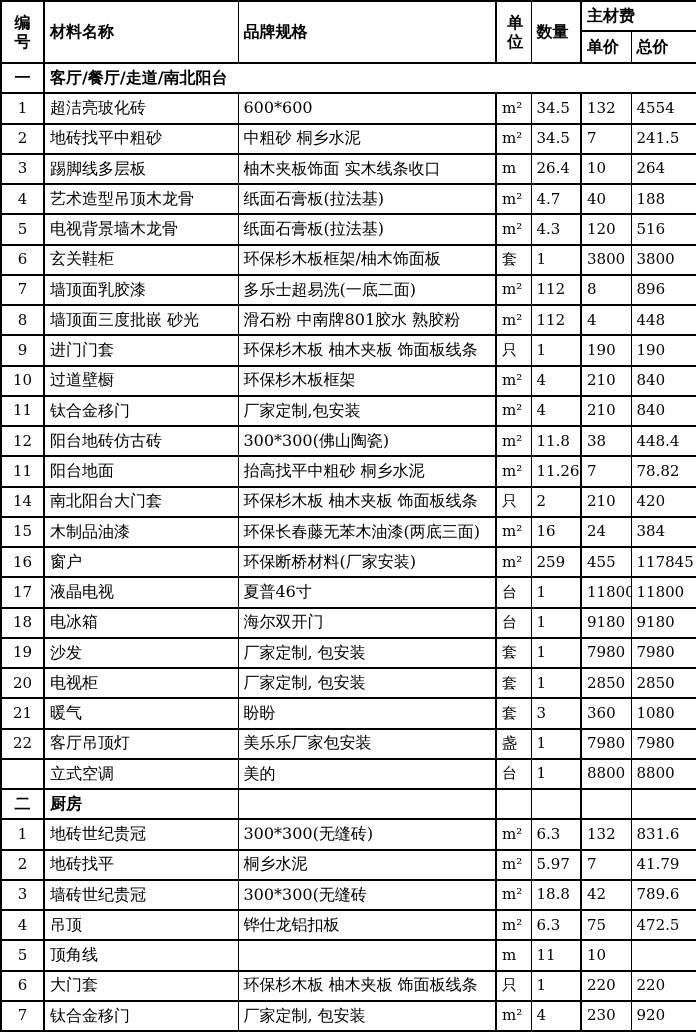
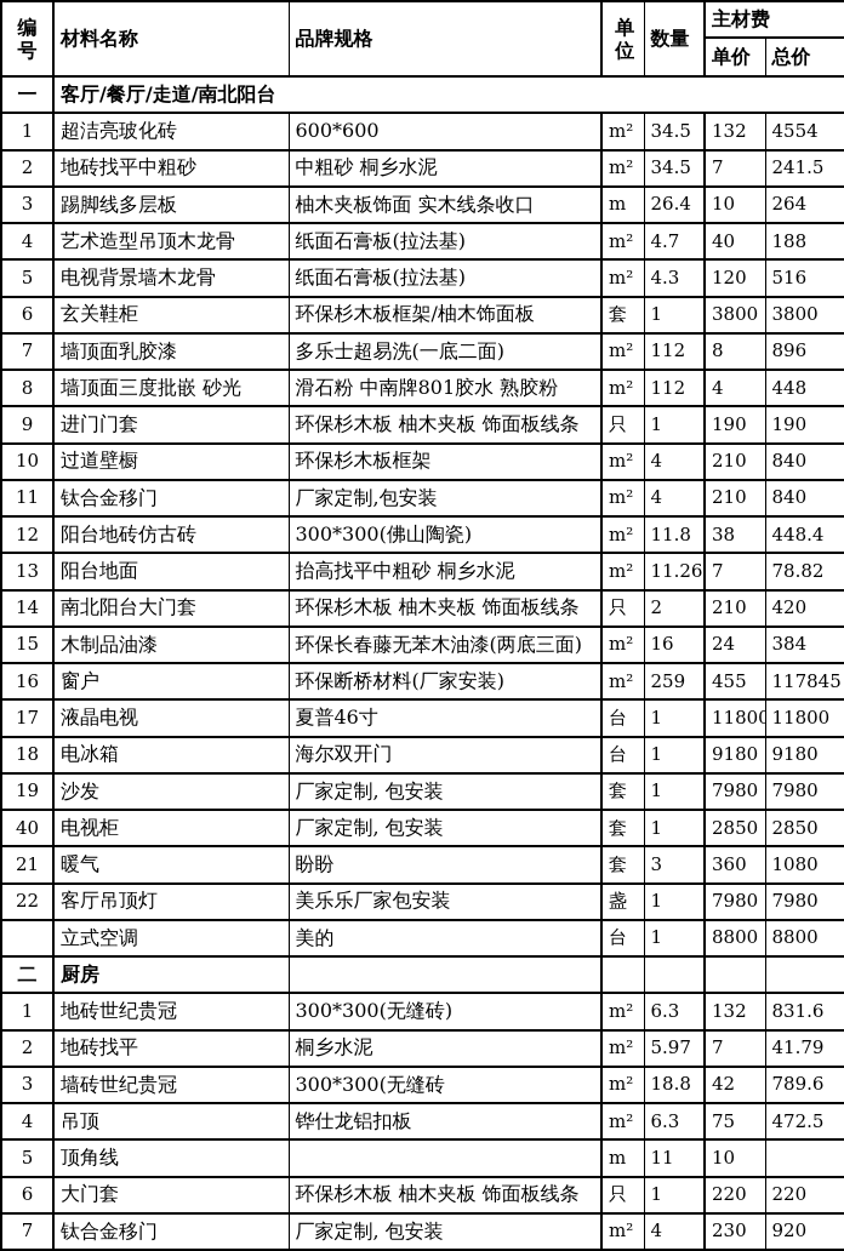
  编 号	材料名称	品牌规格	单 位	数量	主材费
  单价	总价
  一	客厅/餐厅/走道/南北阳台
  1	超洁亮玻化砖	600*600	m²	34.5	132	4554
  2	地砖找平中粗砂	中粗砂 桐乡水泥	m²	34.5	7	241.5
  3	踢脚线多层板	柚木夹板饰面 实木线条收口	m	26.4	10	264
  4	艺术造型吊顶木龙骨	纸面石膏板(拉法基)	m²	4.7	40	188
  5	电视背景墙木龙骨	纸面石膏板(拉法基)	m²	4.3	120	516
  6	玄关鞋柜	环保杉木板框架/柚木饰面板	套	1	3800	3800
  7	墙顶面乳胶漆	多乐士超易洗(一底二面)	m²	112	8	896
  8	墙顶面三度批嵌 砂光	滑石粉 中南牌801胶水 熟胶粉	m²	112	4	448
  9	进门门套	环保杉木板 柚木夹板 饰面板线条	只	1	190	190
  10	过道壁橱	环保杉木板框架	m²	4	210	840
  11	钛合金移门	厂家定制,包安装	m²	4	210	840
  12	阳台地砖仿古砖	300*300(佛山陶瓷)	m²	11.8	38	448.4
- 11	阳台地面	抬高找平中粗砂 桐乡水泥	m²	11.26	7	78.82
+ 13	阳台地面	抬高找平中粗砂 桐乡水泥	m²	11.26	7	78.82
  14	南北阳台大门套	环保杉木板 柚木夹板 饰面板线条	只	2	210	420
  15	木制品油漆	环保长春藤无苯木油漆(两底三面)	m²	16	24	384
  16	窗户	环保断桥材料(厂家安装)	m²	259	455	117845
  17	液晶电视	夏普46寸	台	1	11800	11800
  18	电冰箱	海尔双开门	台	1	9180	9180
  19	沙发	厂家定制, 包安装	套	1	7980	7980
- 20	电视柜	厂家定制, 包安装	套	1	2850	2850
+ 40	电视柜	厂家定制, 包安装	套	1	2850	2850
  21	暖气	盼盼	套	3	360	1080
  22	客厅吊顶灯	美乐乐厂家包安装	盏	1	7980	7980
  	立式空调	美的	台	1	8800	8800
  二	厨房
  1	地砖世纪贵冠	300*300(无缝砖)	m²	6.3	132	831.6
  2	地砖找平	桐乡水泥	m²	5.97	7	41.79
  3	墙砖世纪贵冠	300*300(无缝砖	m²	18.8	42	789.6
  4	吊顶	铧仕龙铝扣板	m²	6.3	75	472.5
  5	顶角线		m	11	10
  6	大门套	环保杉木板 柚木夹板 饰面板线条	只	1	220	220
  7	钛合金移门	厂家定制, 包安装	m²	4	230	920
